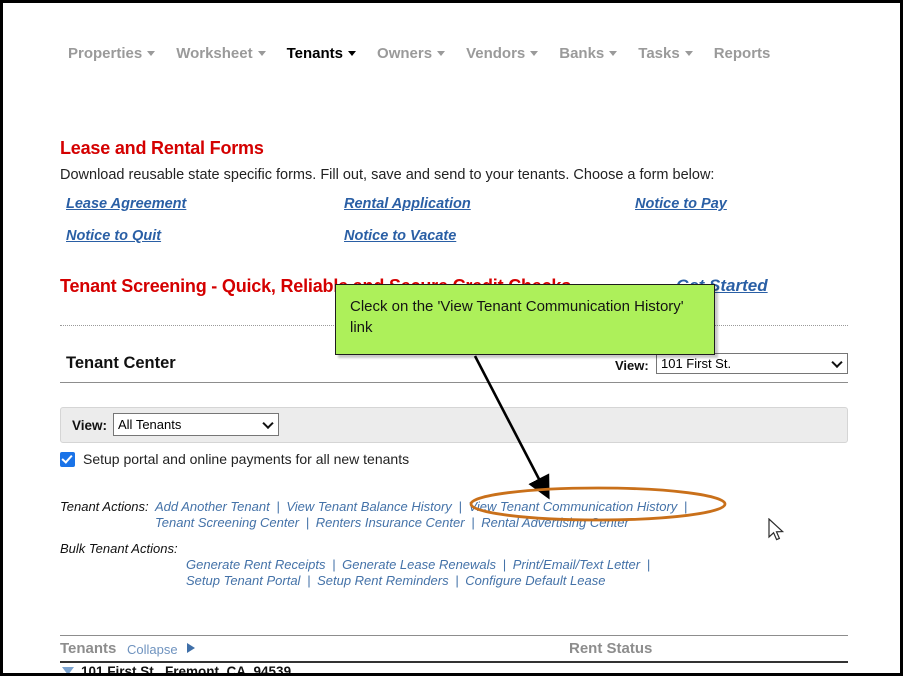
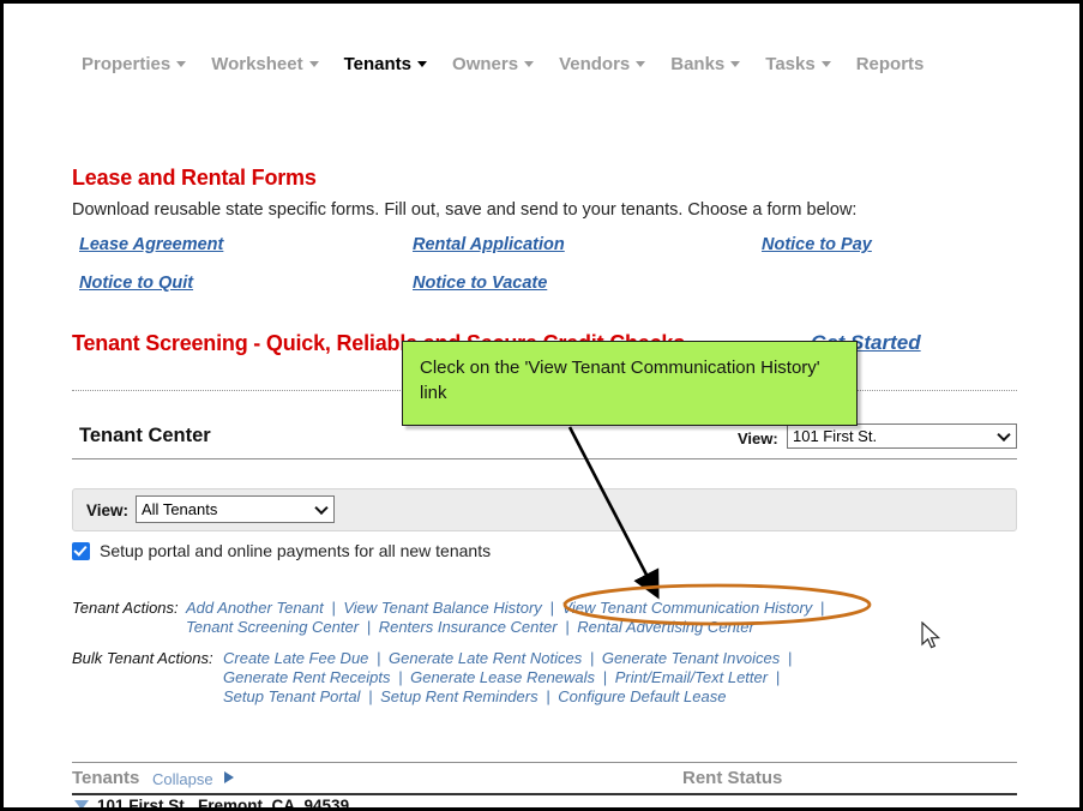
  Properties
  Worksheet
  Tenants
  Owners
  Vendors
  Banks
  Tasks
  Reports
  Lease and Rental Forms
  Download reusable state specific forms. Fill out, save and send to your tenants. Choose a form below:
  Lease Agreement
  Rental Application
  Notice to Pay
  Notice to Quit
  Notice to Vacate
  Tenant Center
  View:
  101 First St.
  View:
  All Tenants
  Setup portal and online payments for all new tenants
  Tenant Actions:
  Add Another Tenant | View Tenant Balance History | iew Tenant Communication History |
  Tenant Screening Center | Renters Insurance Center | Rental Advertising Center
  Bulk Tenant Actions:
+ Create Late Fee Due | Generate Late Rent Notices | Generate Tenant Invoices |
  Generate Rent Receipts | Generate Lease Renewals | Print/Email/Text Letter |
  Setup Tenant Portal | Setup Rent Reminders | Configure Default Lease
  Tenants
  Collapse
  Rent Status
  101 First St., Fremont, CA, 94539
  Cleck on the 'View Tenant Communication History' link
